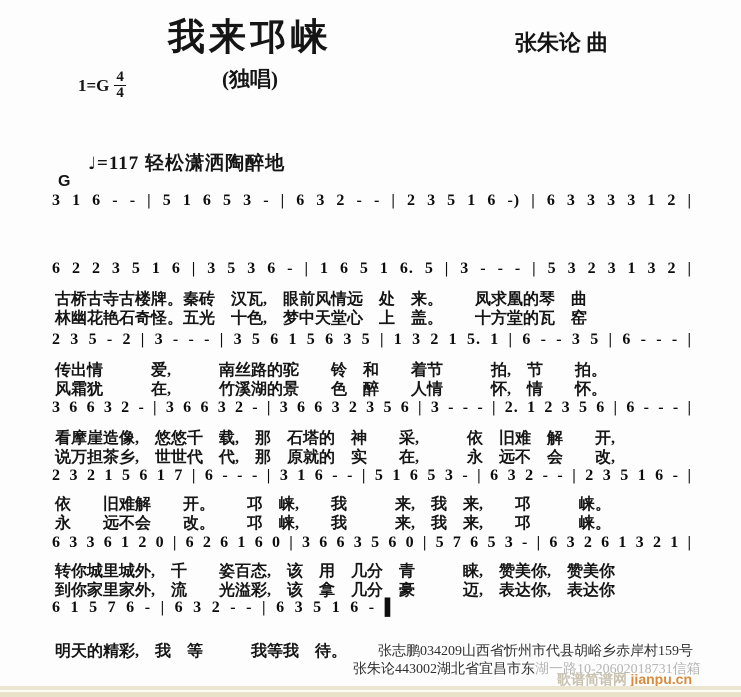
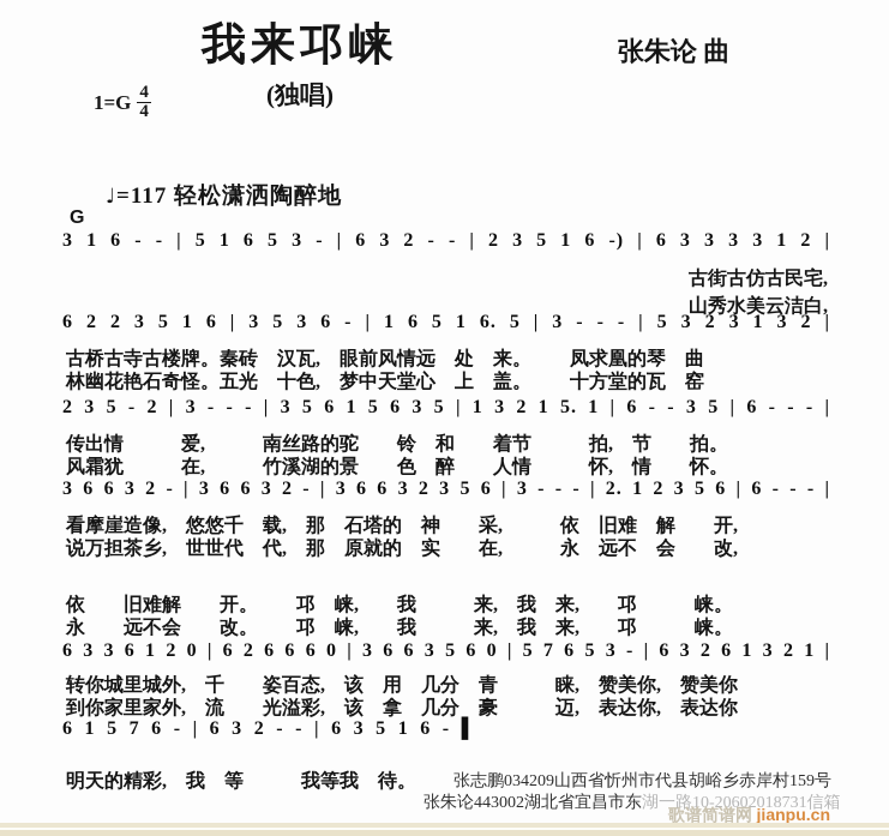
  我来邛崃
  (独唱)
  张朱论 曲
  1=G
  4
  4
  ♩=117 轻松潇洒陶醉地
  G
  3 1 6 - - | 5 1 6 5 3 - | 6 3 2 - - | 2 3 5 1 6 -) | 6 3 3 3 3 1 2 |
+ 古街古仿古民宅,
+ 山秀水美云洁白,
  6 2 2 3 5 1 6 | 3 5 3 6 - | 1 6 5 1 6. 5 | 3 - - - | 5 3 2 3 1 3 2 |
  古桥古寺古楼牌。秦砖 汉瓦, 眼前风情远 处 来。 凤求凰的琴 曲
  林幽花艳石奇怪。五光 十色, 梦中天堂心 上 盖。 十方堂的瓦 窑
  2 3 5 - 2 | 3 - - - | 3 5 6 1 5 6 3 5 | 1 3 2 1 5. 1 | 6 - - 3 5 | 6 - - - |
  传出情 爱, 南丝路的驼 铃 和 着节 拍, 节 拍。
  风霜犹 在, 竹溪湖的景 色 醉 人情 怀, 情 怀。
  3 6 6 3 2 - | 3 6 6 3 2 - | 3 6 6 3 2 3 5 6 | 3 - - - | 2. 1 2 3 5 6 | 6 - - - |
  看摩崖造像, 悠悠千 载, 那 石塔的 神 采, 依 旧难 解 开,
  说万担茶乡, 世世代 代, 那 原就的 实 在, 永 远不 会 改,
- 2 3 2 1 5 6 1 7 | 6 - - - | 3 1 6 - - | 5 1 6 5 3 - | 6 3 2 - - | 2 3 5 1 6 - |
  依 旧难解 开。 邛 崃, 我 来, 我 来, 邛 崃。
  永 远不会 改。 邛 崃, 我 来, 我 来, 邛 崃。
- 6 3 3 6 1 2 0 | 6 2 6 1 6 0 | 3 6 6 3 5 6 0 | 5 7 6 5 3 - | 6 3 2 6 1 3 2 1 |
+ 6 3 3 6 1 2 0 | 6 2 6 6 6 0 | 3 6 6 3 5 6 0 | 5 7 6 5 3 - | 6 3 2 6 1 3 2 1 |
  转你城里城外, 千 姿百态, 该 用 几分 青 睐, 赞美你, 赞美你
  到你家里家外, 流 光溢彩, 该 拿 几分 豪 迈, 表达你, 表达你
  6 1 5 7 6 - | 6 3 2 - - | 6 3 5 1 6 - ▌
  明天的精彩, 我 等 我等我 待。
  张志鹏034209山西省忻州市代县胡峪乡赤岸村159号
  张朱论443002湖北省宜昌市东湖一路10-20602018731信箱
  歌谱简谱网 jianpu.cn
